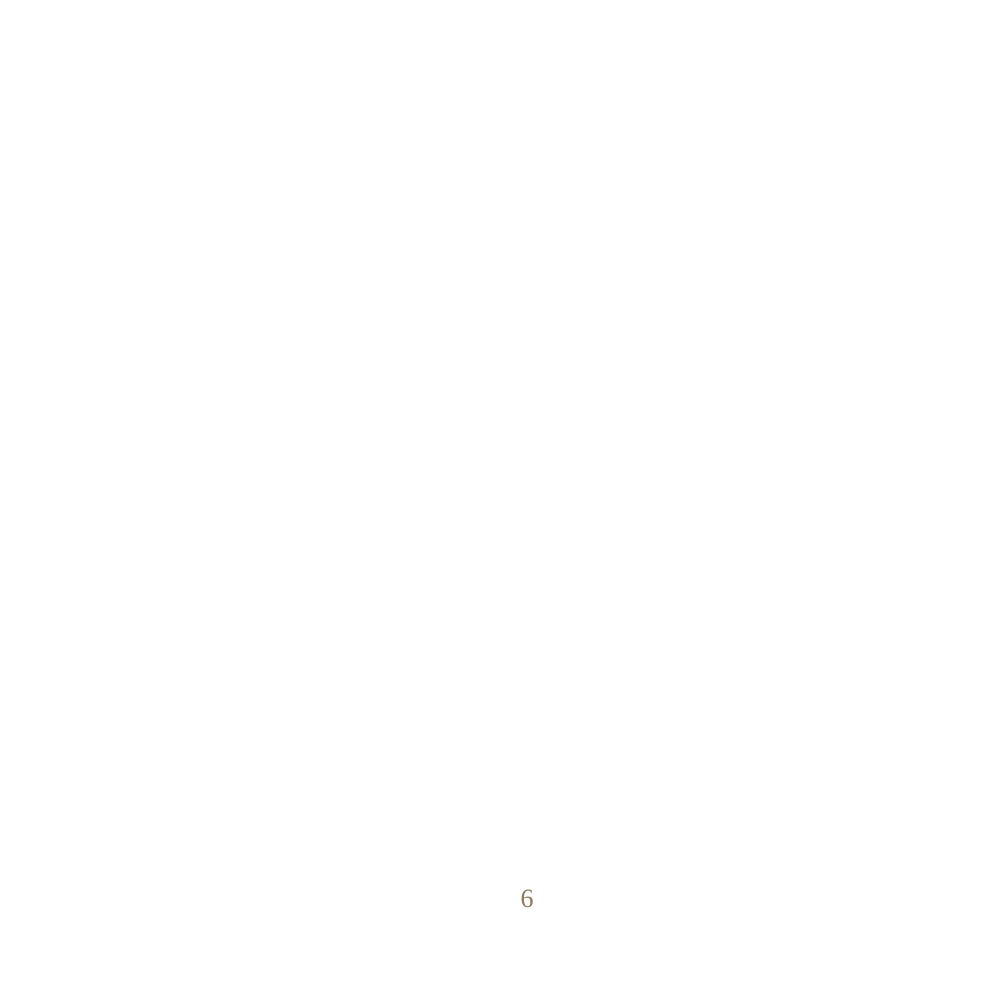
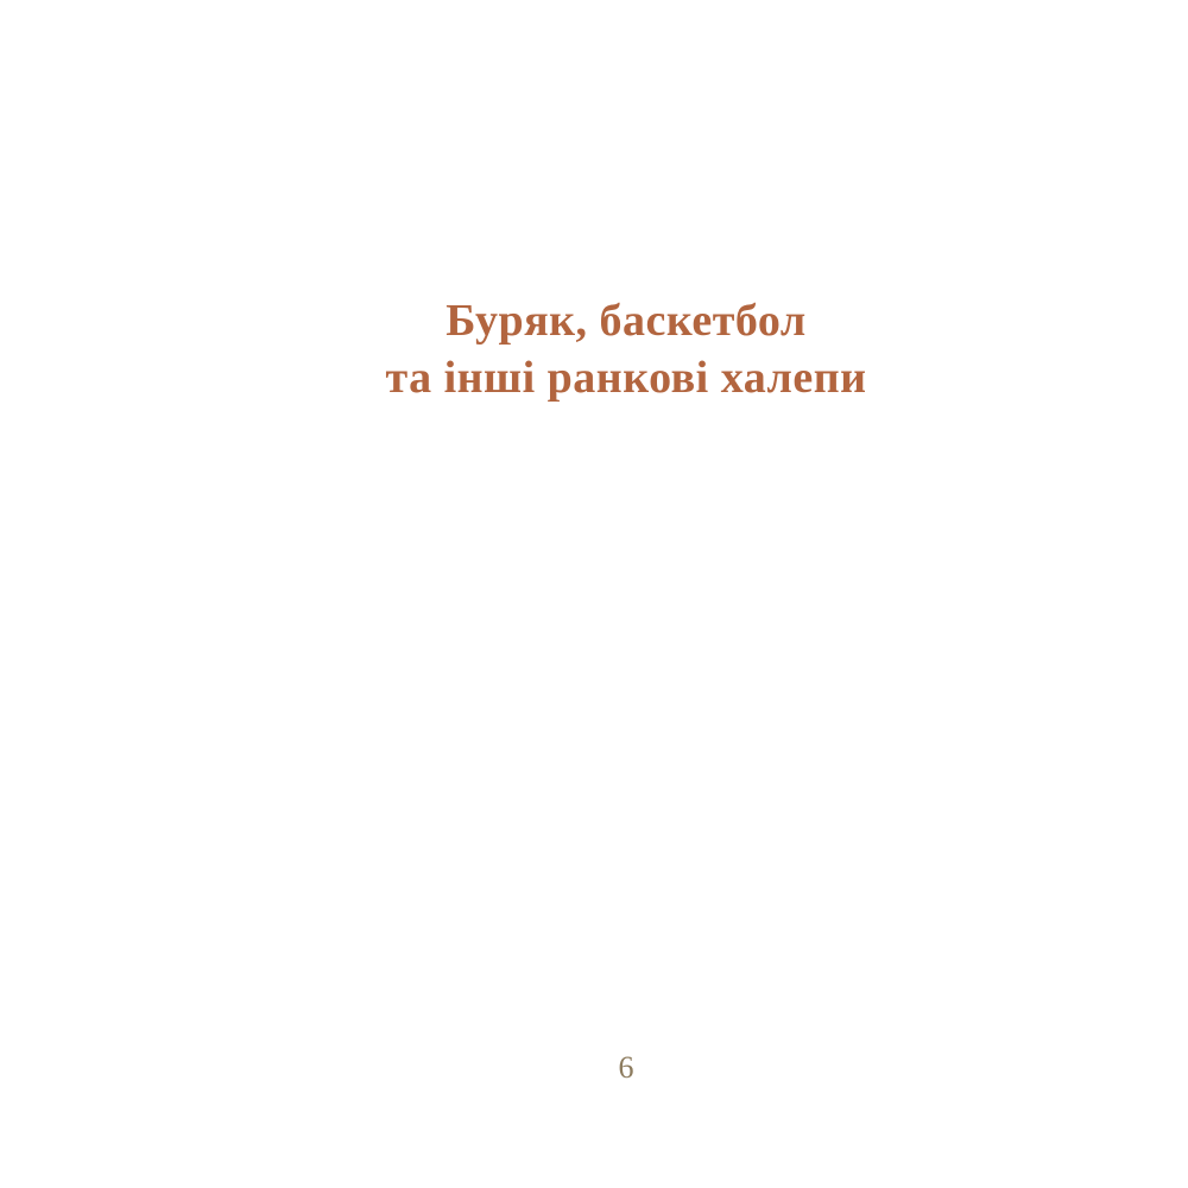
+ Буряк, баскетбол
+ та інші ранкові халепи
  6
